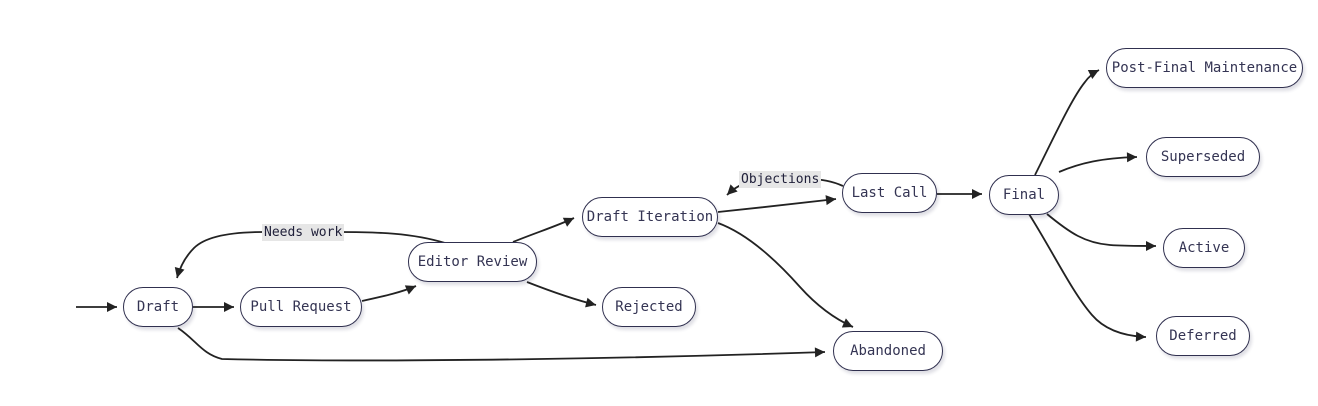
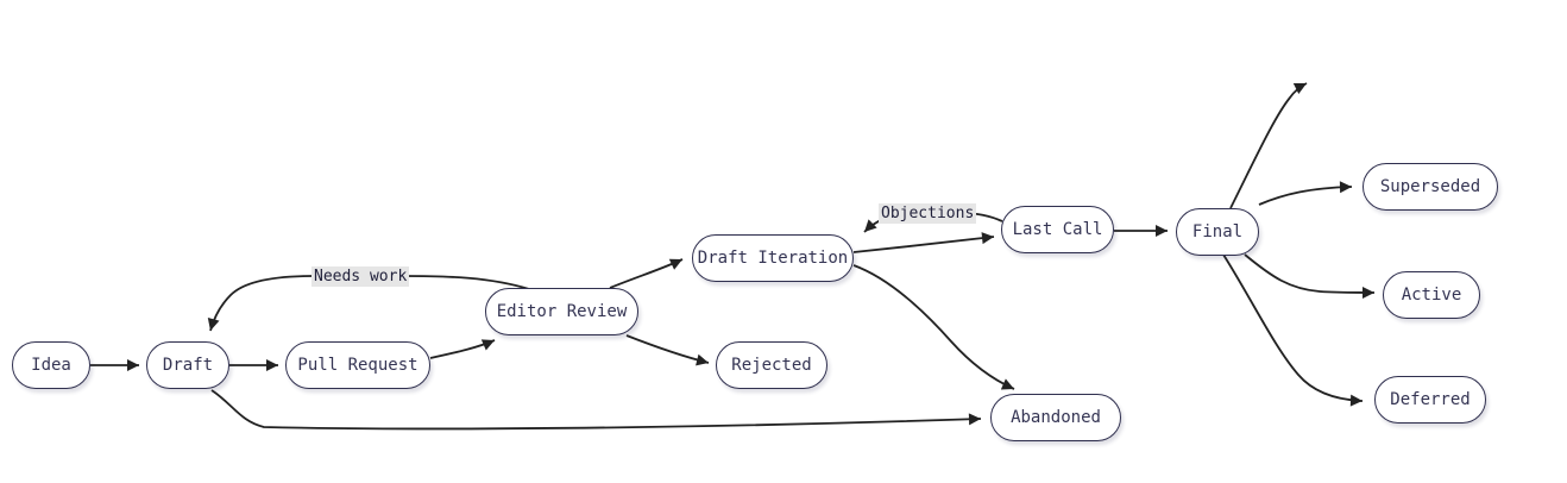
+ Idea
  Draft
  Pull Request
  Editor Review
  Rejected
  Draft Iteration
  Last Call
  Final
- Post-Final Maintenance
  Superseded
  Active
  Deferred
  Abandoned
  Needs work
  Objections
